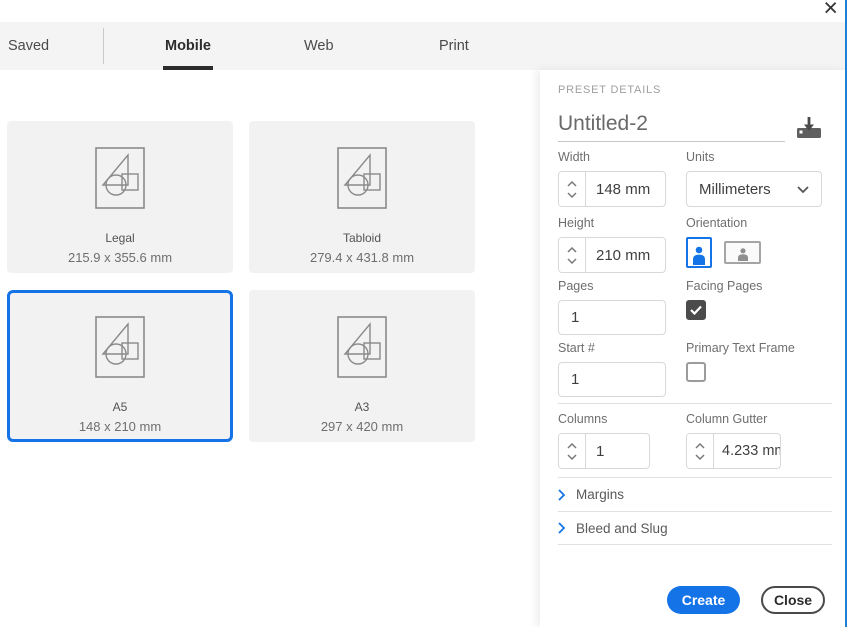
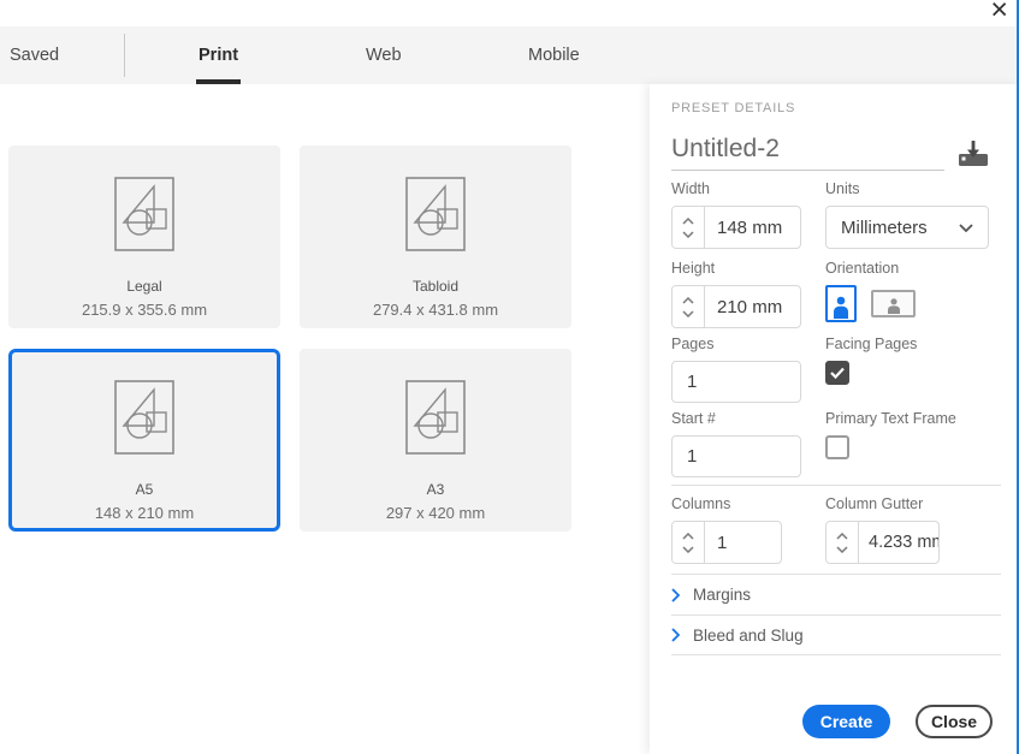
  ×
  Saved
- Mobile
+ Print
  Web
- Print
+ Mobile
  Legal
  215.9 x 355.6 mm
  Tabloid
  279.4 x 431.8 mm
  A5
  148 x 210 mm
  A3
  297 x 420 mm
  PRESET DETAILS
  Untitled-2
  Width
  148 mm
  Units
  Millimeters
  Height
  210 mm
  Orientation
  Pages
  1
  Facing Pages
  Start #
  1
  Primary Text Frame
  Columns
  1
  Column Gutter
  4.233 m
  Margins
  Bleed and Slug
  Create
  Close
